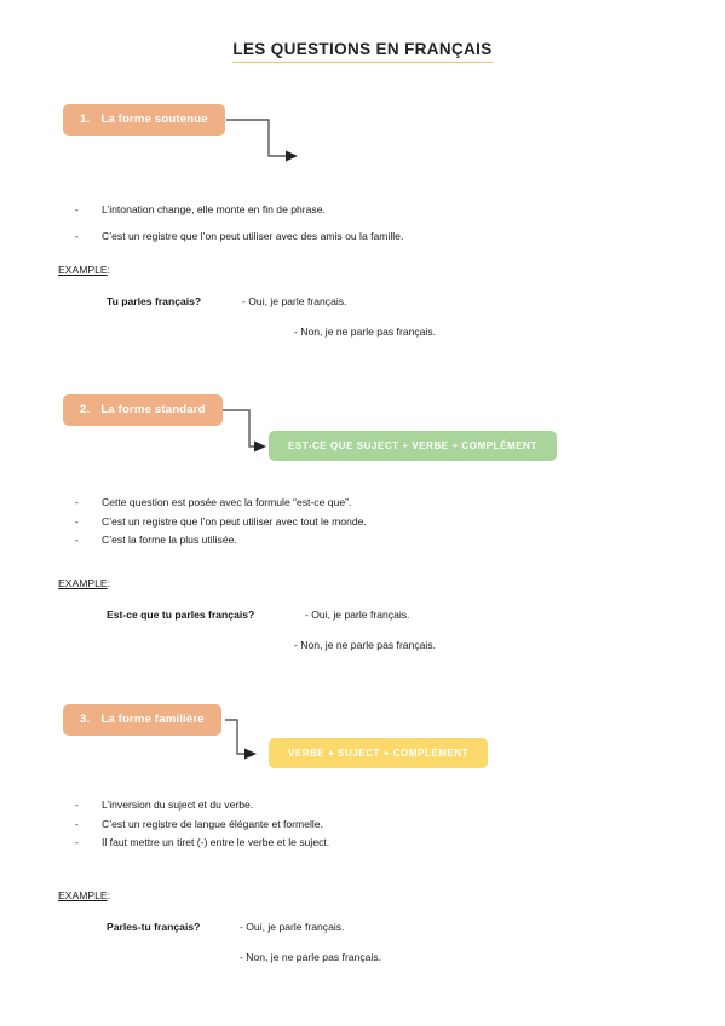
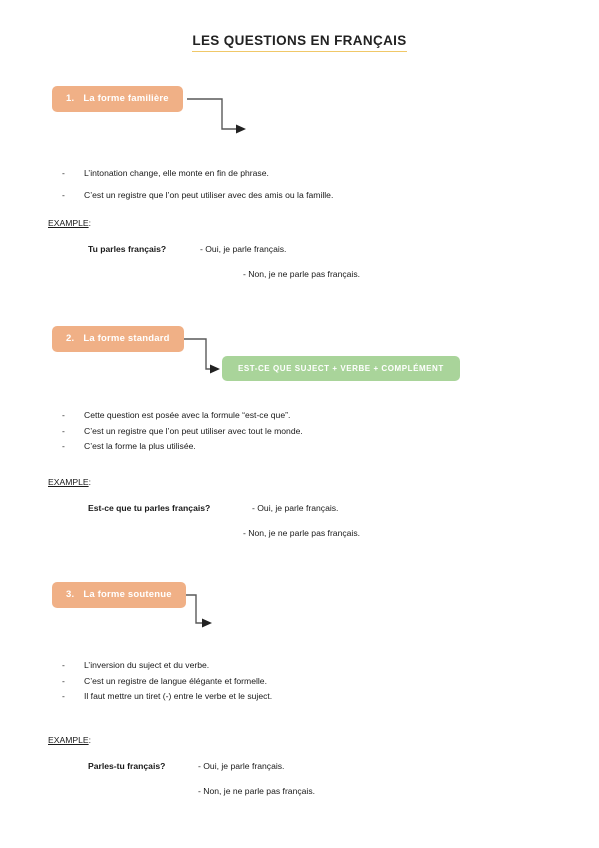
  LES QUESTIONS EN FRANÇAIS
- 1. La forme soutenue
+ 1. La forme familière
  -
  L’intonation change, elle monte en fin de phrase.
  -
  C’est un registre que l’on peut utiliser avec des amis ou la famille.
  EXAMPLE:
  Tu parles français?
  - Oui, je parle français.
  - Non, je ne parle pas français.
  2. La forme standard
  EST-CE QUE SUJECT + VERBE + COMPLÉMENT
  -
  Cette question est posée avec la formule “est-ce que”.
  -
  C’est un registre que l’on peut utiliser avec tout le monde.
  -
  C’est la forme la plus utilisée.
  EXAMPLE:
  Est-ce que tu parles français?
  - Oui, je parle français.
  - Non, je ne parle pas français.
- 3. La forme familière
+ 3. La forme soutenue
- VERBE + SUJECT + COMPLÉMENT
  -
  L’inversion du suject et du verbe.
  -
  C’est un registre de langue élégante et formelle.
  -
  Il faut mettre un tiret (-) entre le verbe et le suject.
  EXAMPLE:
  Parles-tu français?
  - Oui, je parle français.
  - Non, je ne parle pas français.
